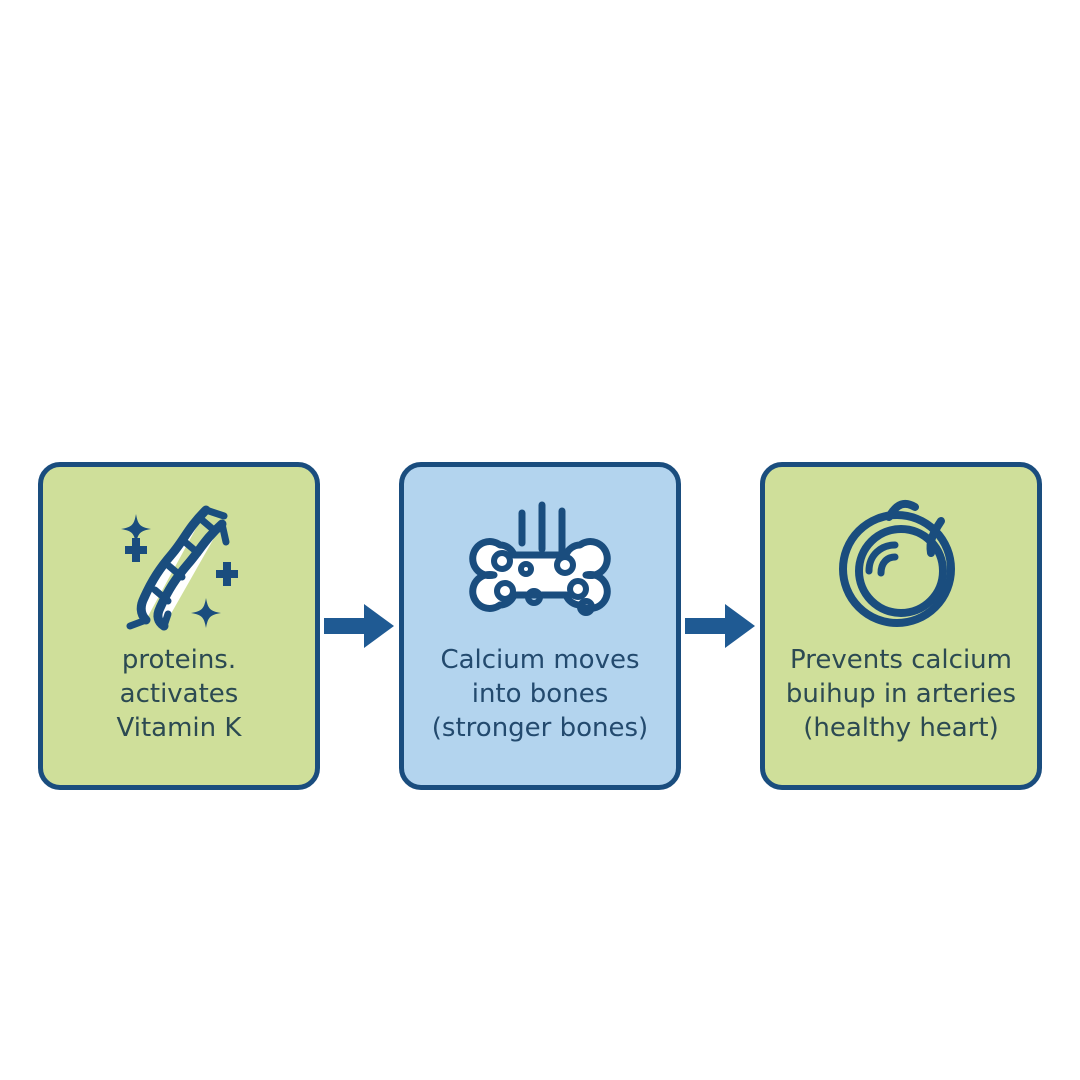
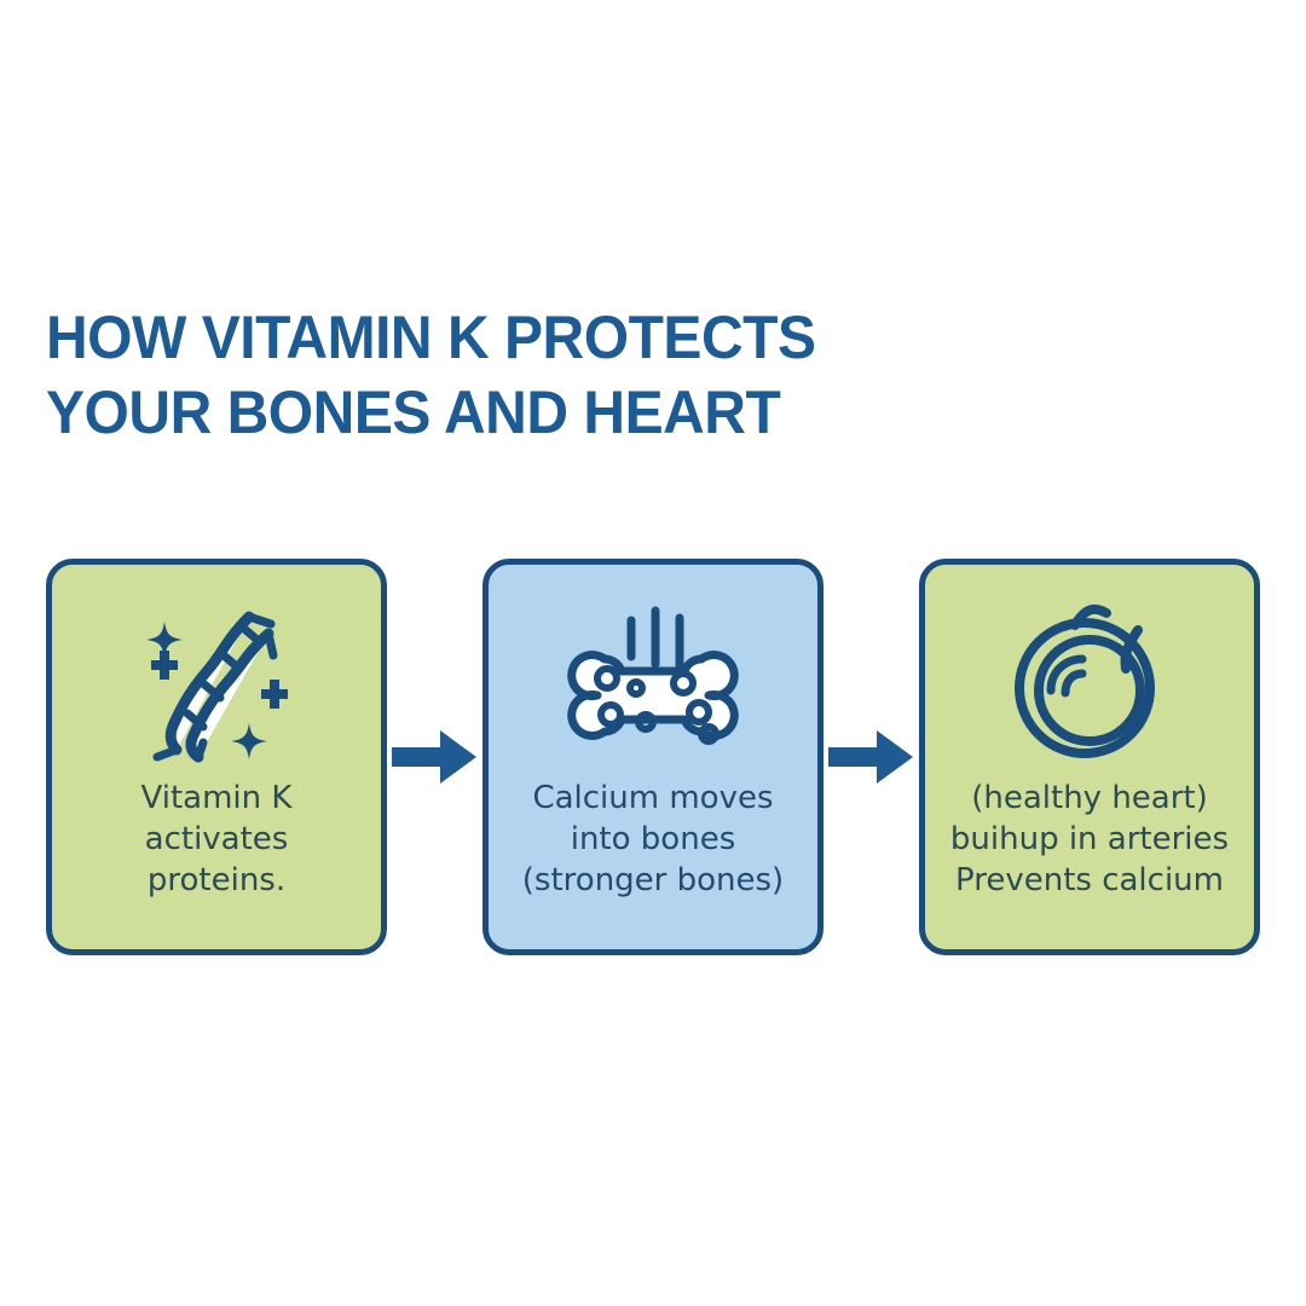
+ HOW VITAMIN K PROTECTS
+ YOUR BONES AND HEART
- proteins.
+ Vitamin K
  activates
- Vitamin K
+ proteins.
  Calcium moves
  into bones
  (stronger bones)
- Prevents calcium
+ (healthy heart)
  buihup in arteries
- (healthy heart)
+ Prevents calcium
